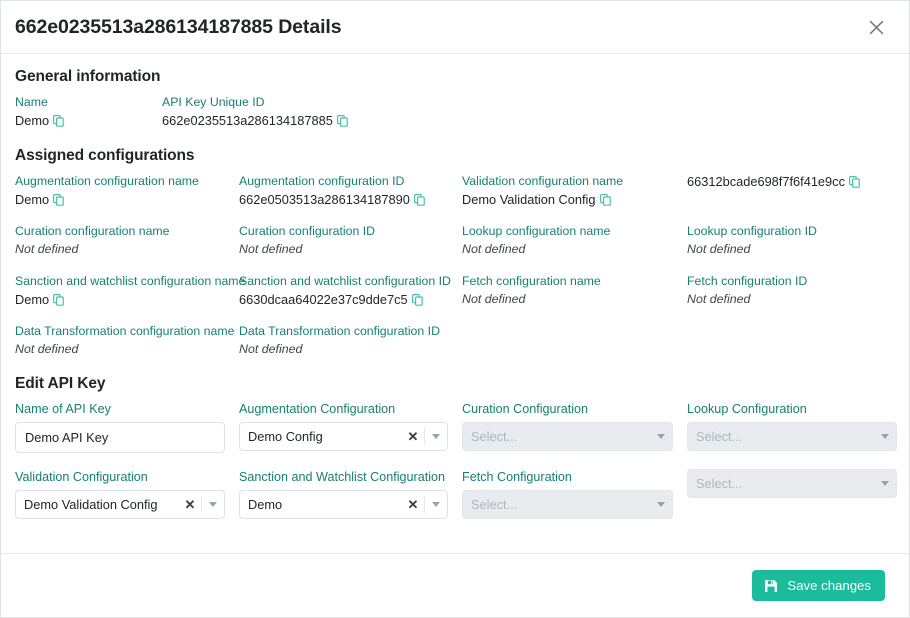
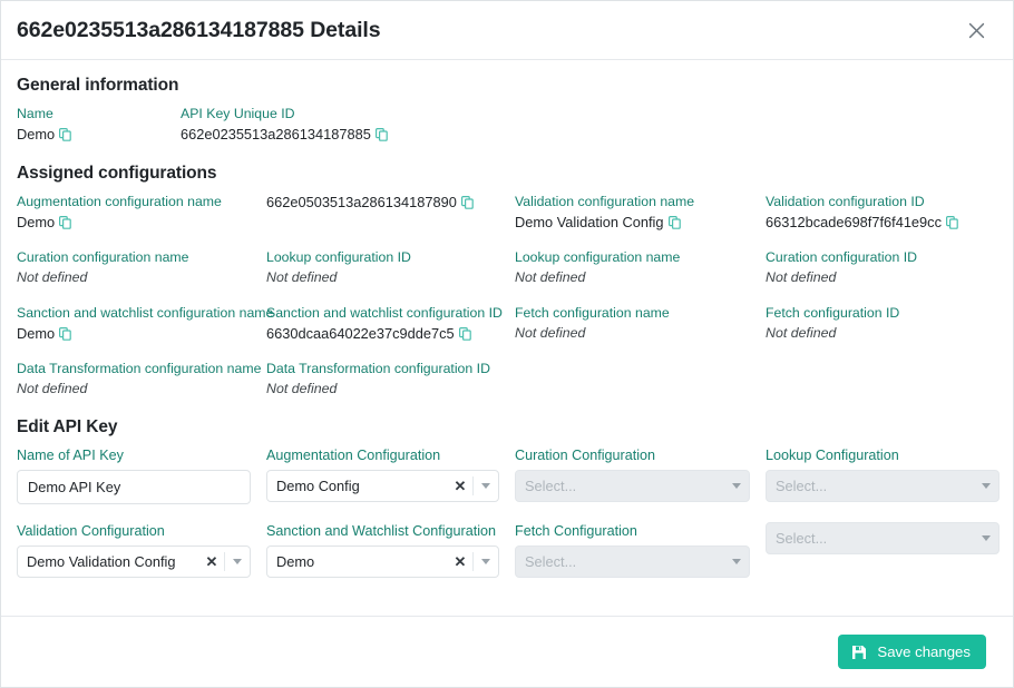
  662e0235513a286134187885 Details
  General information
  Name
  Demo
  API Key Unique ID
  662e0235513a286134187885
  Assigned configurations
  Augmentation configuration name
  Demo
- Augmentation configuration ID
  662e0503513a286134187890
  Validation configuration name
  Demo Validation Config
+ Validation configuration ID
  66312bcade698f7f6f41e9cc
  Curation configuration name
  Not defined
- Curation configuration ID
+ Lookup configuration ID
  Not defined
  Lookup configuration name
  Not defined
- Lookup configuration ID
+ Curation configuration ID
  Not defined
  Sanction and watchlist configuration nam
  Demo
  Sanction and watchlist configuration ID
  6630dcaa64022e37c9dde7c5
  Fetch configuration name
  Not defined
  Fetch configuration ID
  Not defined
  Data Transformation configuration name
  Not defined
  Data Transformation configuration ID
  Not defined
  Edit API Key
  Name of API Key
  Demo API Key
  Augmentation Configuration
  Demo Config
  ✕
  Curation Configuration
  Select...
  Lookup Configuration
  Select...
  Validation Configuration
  Demo Validation Config
  ✕
  Sanction and Watchlist Configuration
  Demo
  ✕
  Fetch Configuration
  Select...
  Select...
  Save changes
